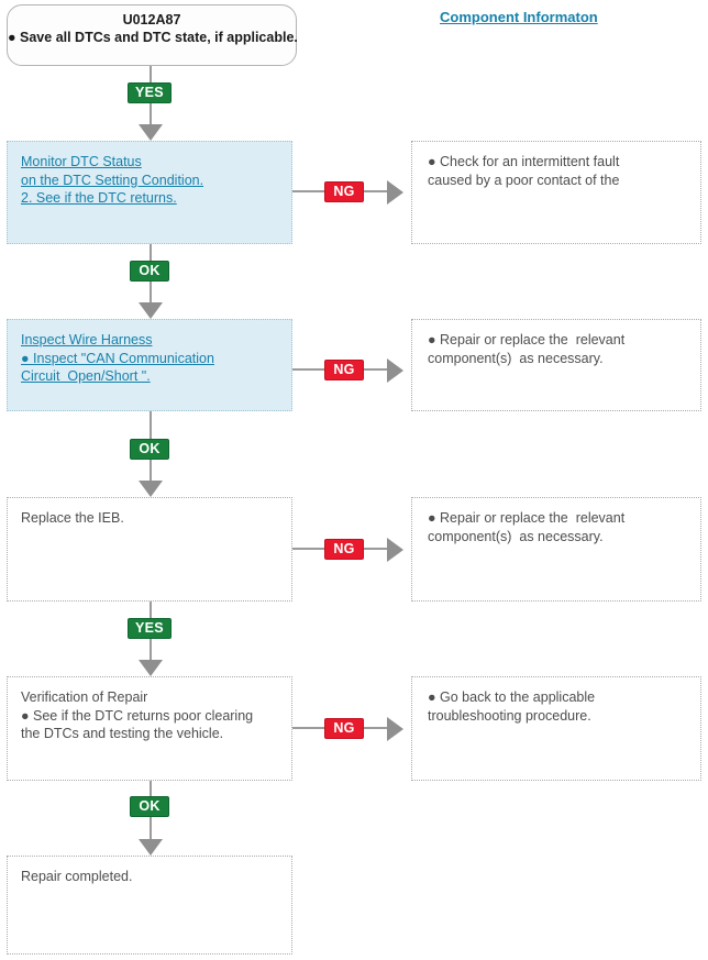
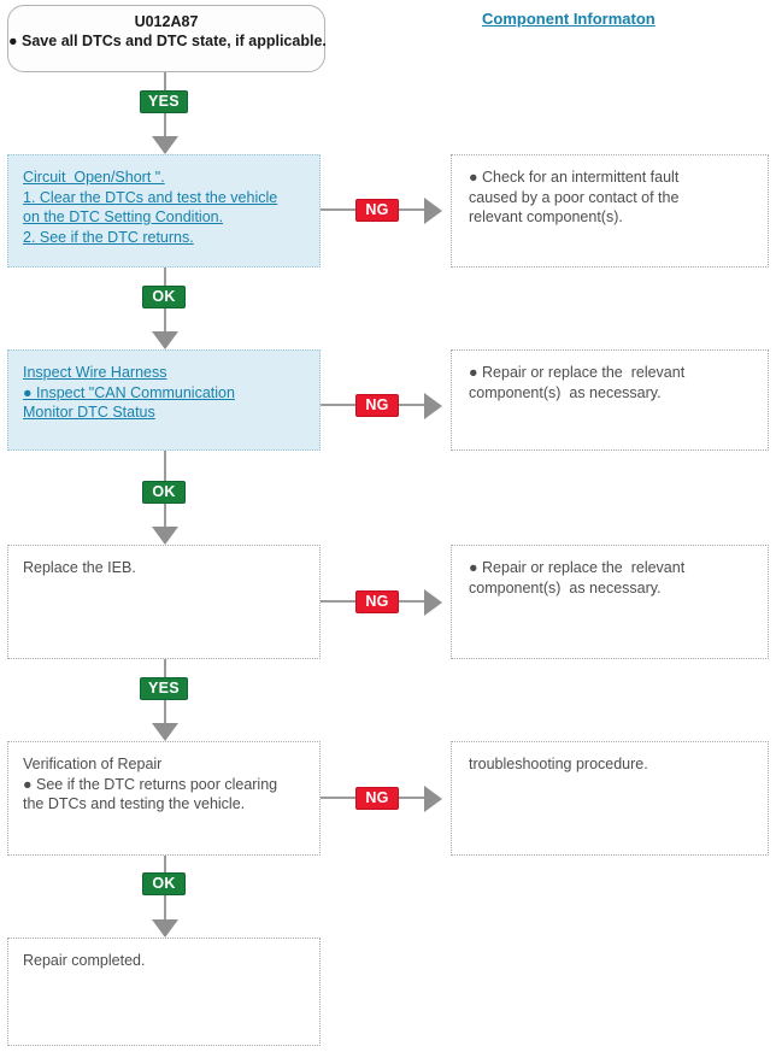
  U012A87
  ● Save all DTCs and DTC state, if applicable.
  Component Informaton
  YES
- Monitor DTC Status
+ Circuit Open/Short ".
+ 1. Clear the DTCs and test the vehicle
  on the DTC Setting Condition.
  2. See if the DTC returns.
  NG
  ● Check for an intermittent fault
  caused by a poor contact of the
+ relevant component(s).
  OK
  Inspect Wire Harness
  ● Inspect "CAN Communication
- Circuit Open/Short ".
+ Monitor DTC Status
  NG
  ● Repair or replace the relevant
  component(s) as necessary.
  OK
  Replace the IEB.
  NG
  ● Repair or replace the relevant
  component(s) as necessary.
  YES
  Verification of Repair
  ● See if the DTC returns poor clearing
  the DTCs and testing the vehicle.
  NG
- ● Go back to the applicable
  troubleshooting procedure.
  OK
  Repair completed.
